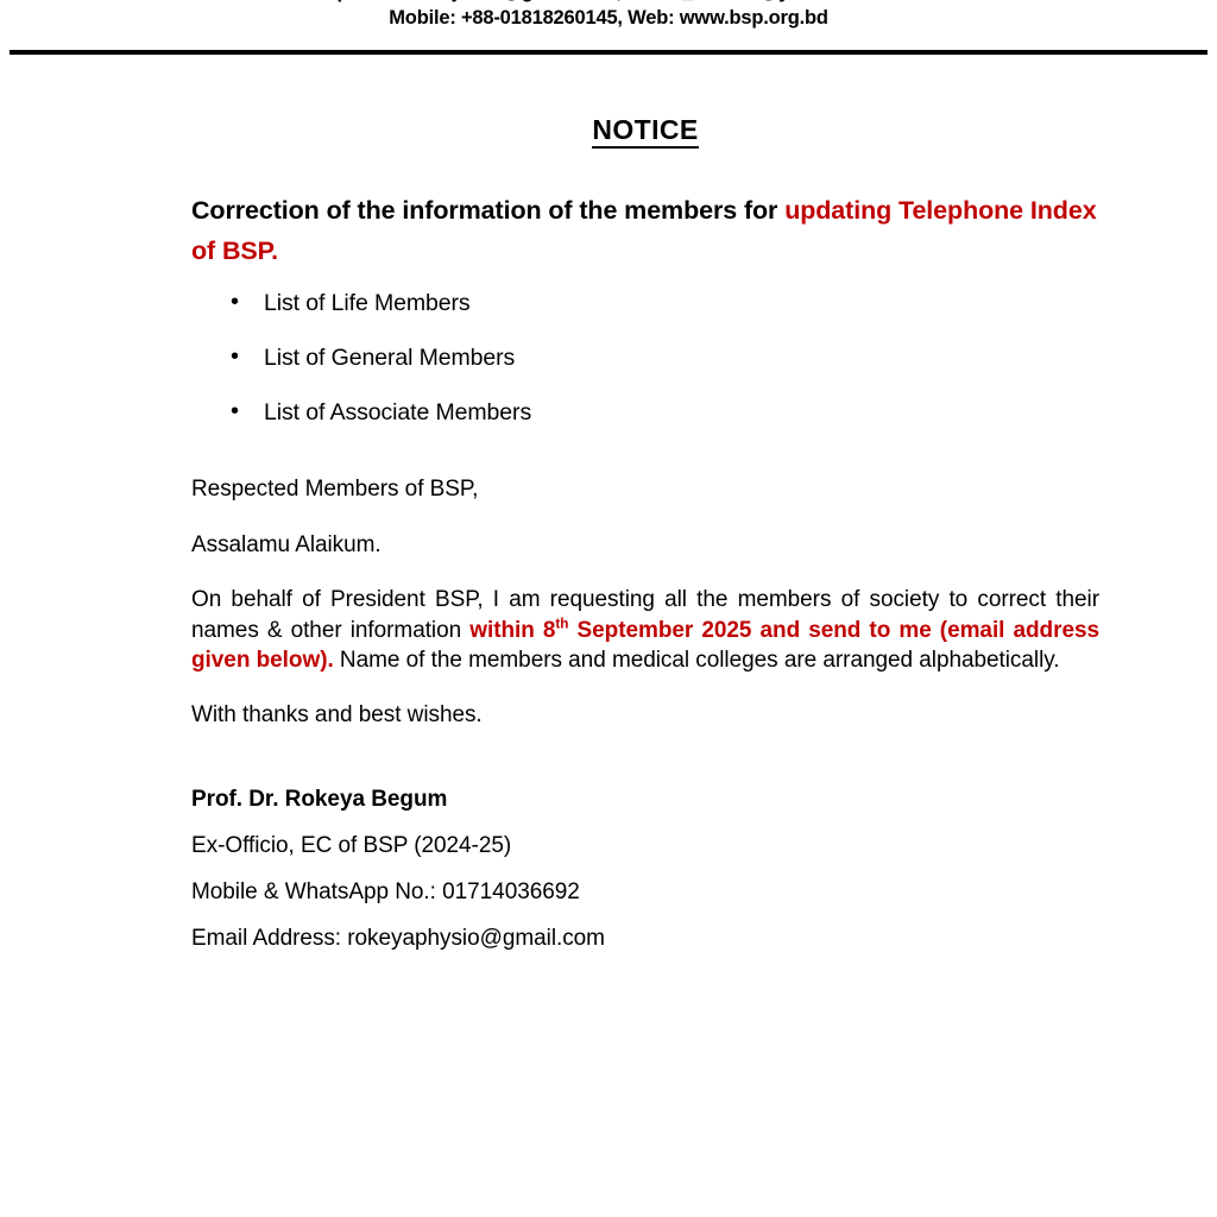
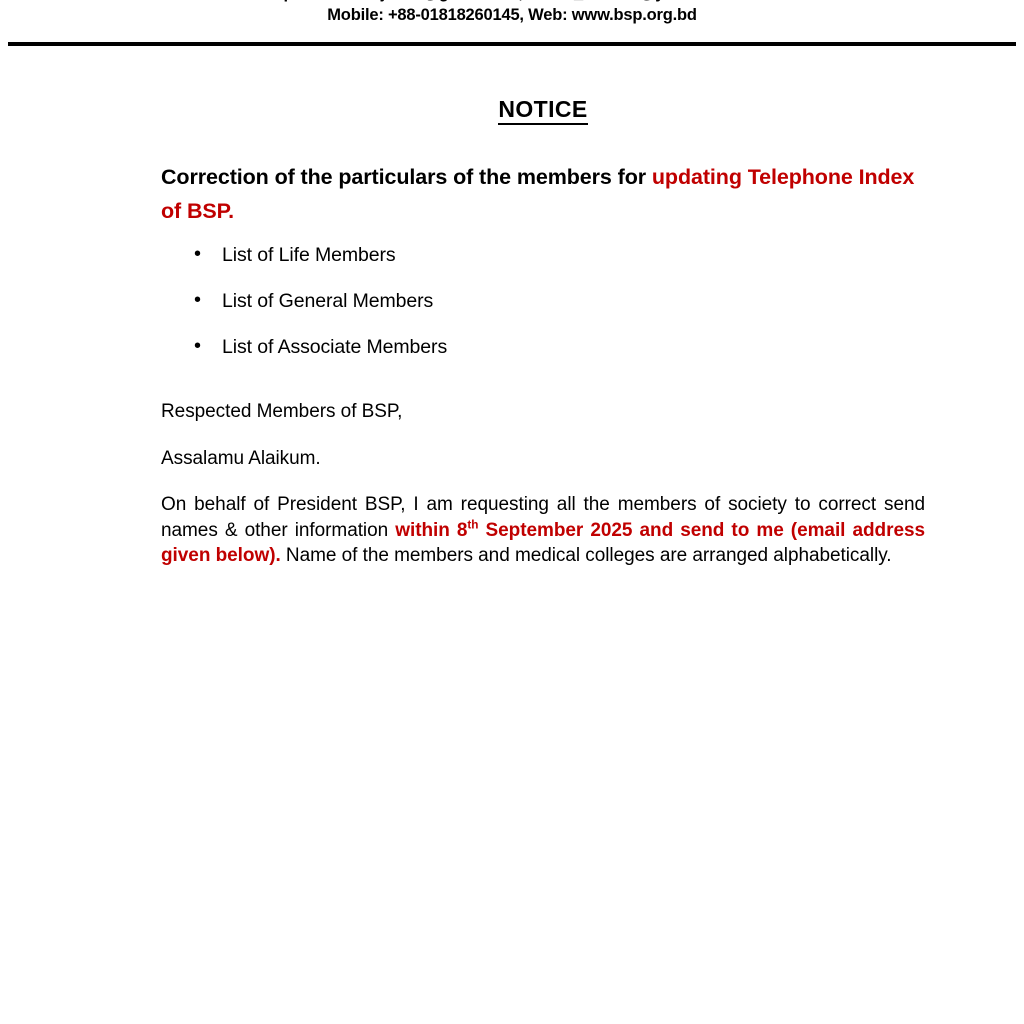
  Mobile: +88-01818260145, Web: www.bsp.org.bd
  NOTICE
- Correction of the information of the members for updating Telephone Index of BSP.
+ Correction of the particulars of the members for updating Telephone Index of BSP.
  List of Life Members
  List of General Members
  List of Associate Members
  Respected Members of BSP,
  Assalamu Alaikum.
- On behalf of President BSP, I am requesting all the members of society to correct their names & other information within 8th September 2025 and send to me (email address given below). Name of the members and medical colleges are arranged alphabetically.
+ On behalf of President BSP, I am requesting all the members of society to correct send names & other information within 8th September 2025 and send to me (email address given below). Name of the members and medical colleges are arranged alphabetically.
- With thanks and best wishes.
- Prof. Dr. Rokeya Begum
- Ex-Officio, EC of BSP (2024-25)
- Mobile & WhatsApp No.: 01714036692
- Email Address: rokeyaphysio@gmail.com
